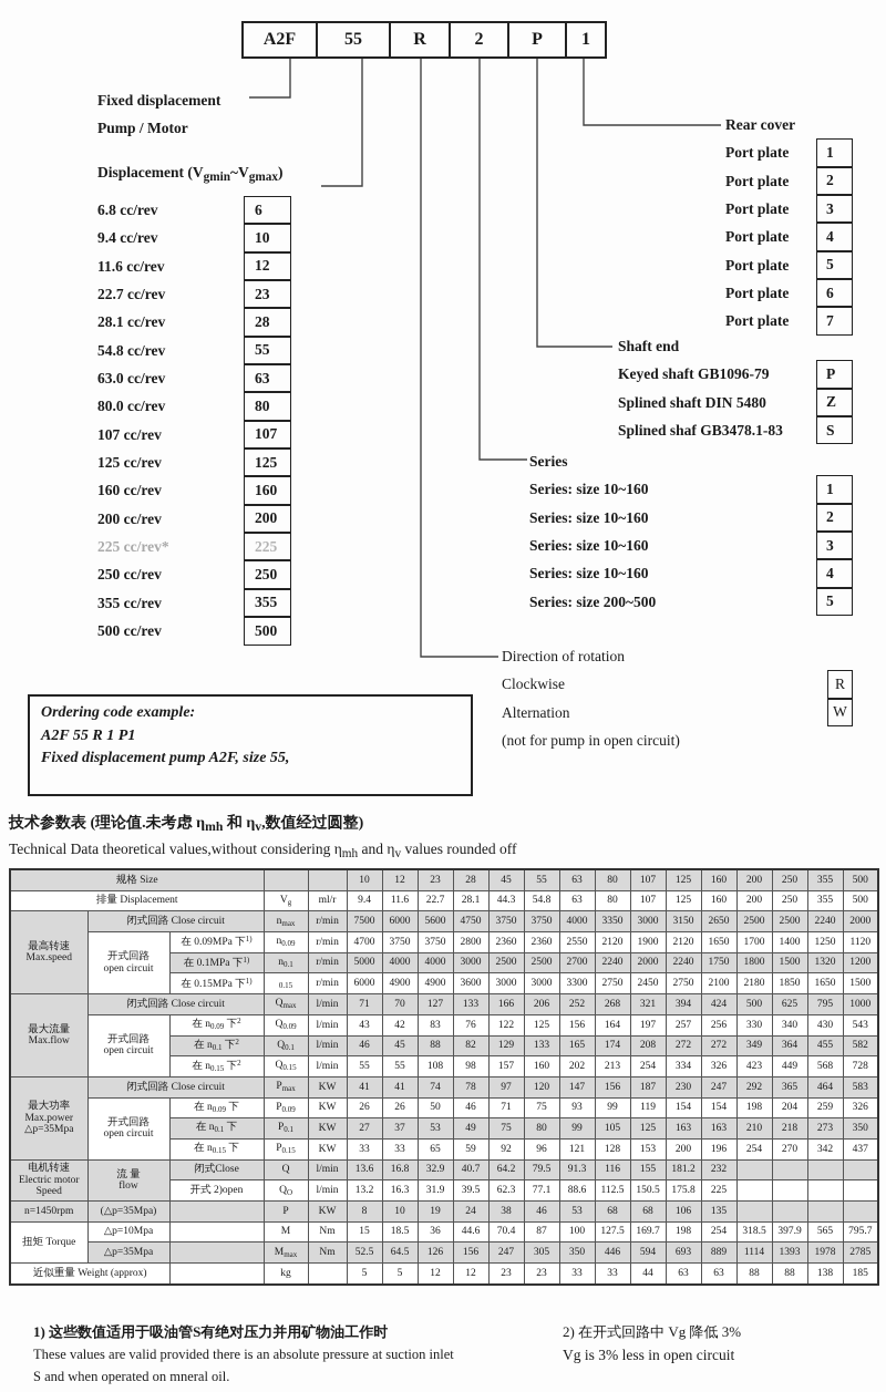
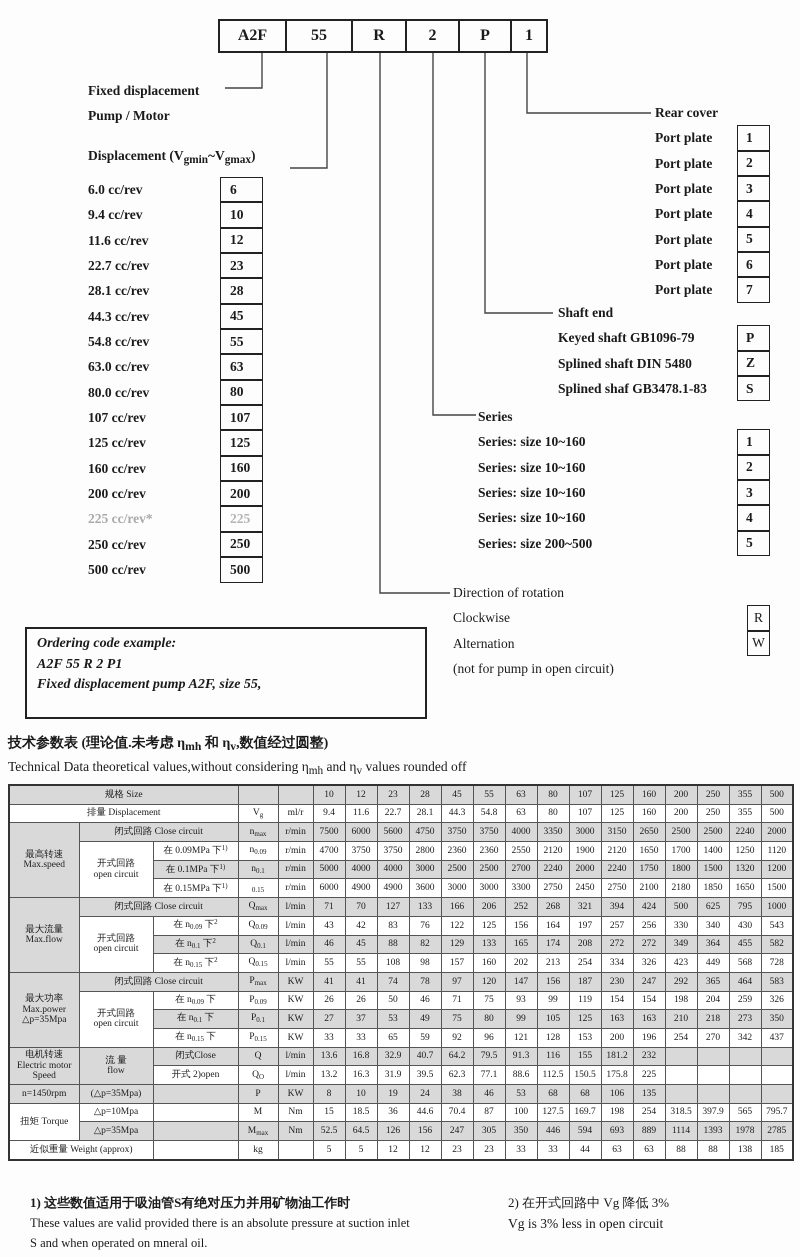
  A2F
  55
  R
  2
  P
  1
  Fixed displacement
  Pump / Motor
  Displacement (Vgmin~Vgmax)
- 6.8 cc/rev
+ 6.0 cc/rev
  6
  9.4 cc/rev
  10
  11.6 cc/rev
  12
  22.7 cc/rev
  23
  28.1 cc/rev
  28
+ 44.3 cc/rev
+ 45
  54.8 cc/rev
  55
  63.0 cc/rev
  63
  80.0 cc/rev
  80
  107 cc/rev
  107
  125 cc/rev
  125
  160 cc/rev
  160
  200 cc/rev
  200
  225 cc/rev*
  225
  250 cc/rev
  250
- 355 cc/rev
- 355
  500 cc/rev
  500
  Rear cover
  Port plate
  1
  Port plate
  2
  Port plate
  3
  Port plate
  4
  Port plate
  5
  Port plate
  6
  Port plate
  7
  Shaft end
  Keyed shaft GB1096-79
  P
  Splined shaft DIN 5480
  Z
  Splined shaf GB3478.1-83
  S
  Series
  Series: size 10~160
  1
  Series: size 10~160
  2
  Series: size 10~160
  3
  Series: size 10~160
  4
  Series: size 200~500
  5
  Direction of rotation
  Clockwise
  R
  Alternation
  W
  (not for pump in open circuit)
  Ordering code example:
- A2F 55 R 1 P1
+ A2F 55 R 2 P1
  Fixed displacement pump A2F, size 55,
  技术参数表 (理论值.未考虑 ηmh 和 ηv,数值经过圆整)
  Technical Data theoretical values,without considering ηmh and ηv values rounded off
  规格 Size			10	12	23	28	45	55	63	80	107	125	160	200	250	355	500
  排量 Displacement	Vg	ml/r	9.4	11.6	22.7	28.1	44.3	54.8	63	80	107	125	160	200	250	355	500
  最高转速Max.speed	闭式回路 Close circuit	nmax	r/min	7500	6000	5600	4750	3750	3750	4000	3350	3000	3150	2650	2500	2500	2240	2000
  开式回路open circuit	在 0.09MPa 下1)	n0.09	r/min	4700	3750	3750	2800	2360	2360	2550	2120	1900	2120	1650	1700	1400	1250	1120
  在 0.1MPa 下1)	n0.1	r/min	5000	4000	4000	3000	2500	2500	2700	2240	2000	2240	1750	1800	1500	1320	1200
  在 0.15MPa 下1)	0.15	r/min	6000	4900	4900	3600	3000	3000	3300	2750	2450	2750	2100	2180	1850	1650	1500
  最大流量Max.flow	闭式回路 Close circuit	Qmax	l/min	71	70	127	133	166	206	252	268	321	394	424	500	625	795	1000
  开式回路open circuit	在 n0.09 下2	Q0.09	l/min	43	42	83	76	122	125	156	164	197	257	256	330	340	430	543
  在 n0.1 下2	Q0.1	l/min	46	45	88	82	129	133	165	174	208	272	272	349	364	455	582
  在 n0.15 下2	Q0.15	l/min	55	55	108	98	157	160	202	213	254	334	326	423	449	568	728
  最大功率Max.power△p=35Mpa	闭式回路 Close circuit	Pmax	KW	41	41	74	78	97	120	147	156	187	230	247	292	365	464	583
  开式回路open circuit	在 n0.09 下	P0.09	KW	26	26	50	46	71	75	93	99	119	154	154	198	204	259	326
  在 n0.1 下	P0.1	KW	27	37	53	49	75	80	99	105	125	163	163	210	218	273	350
  在 n0.15 下	P0.15	KW	33	33	65	59	92	96	121	128	153	200	196	254	270	342	437
  电机转速Electric motorSpeed	流 量flow	闭式Close	Q	l/min	13.6	16.8	32.9	40.7	64.2	79.5	91.3	116	155	181.2	232
  开式 2)open	QO	l/min	13.2	16.3	31.9	39.5	62.3	77.1	88.6	112.5	150.5	175.8	225
  n=1450rpm	(△p=35Mpa)		P	KW	8	10	19	24	38	46	53	68	68	106	135
  扭矩 Torque	△p=10Mpa		M	Nm	15	18.5	36	44.6	70.4	87	100	127.5	169.7	198	254	318.5	397.9	565	795.7
  △p=35Mpa		Mmax	Nm	52.5	64.5	126	156	247	305	350	446	594	693	889	1114	1393	1978	2785
  近似重量 Weight (approx)		kg		5	5	12	12	23	23	33	33	44	63	63	88	88	138	185
  1) 这些数值适用于吸油管S有绝对压力并用矿物油工作时
  These values are valid provided there is an absolute pressure at suction inlet
  S and when operated on mneral oil.
  2) 在开式回路中 Vg 降低 3%
  Vg is 3% less in open circuit
